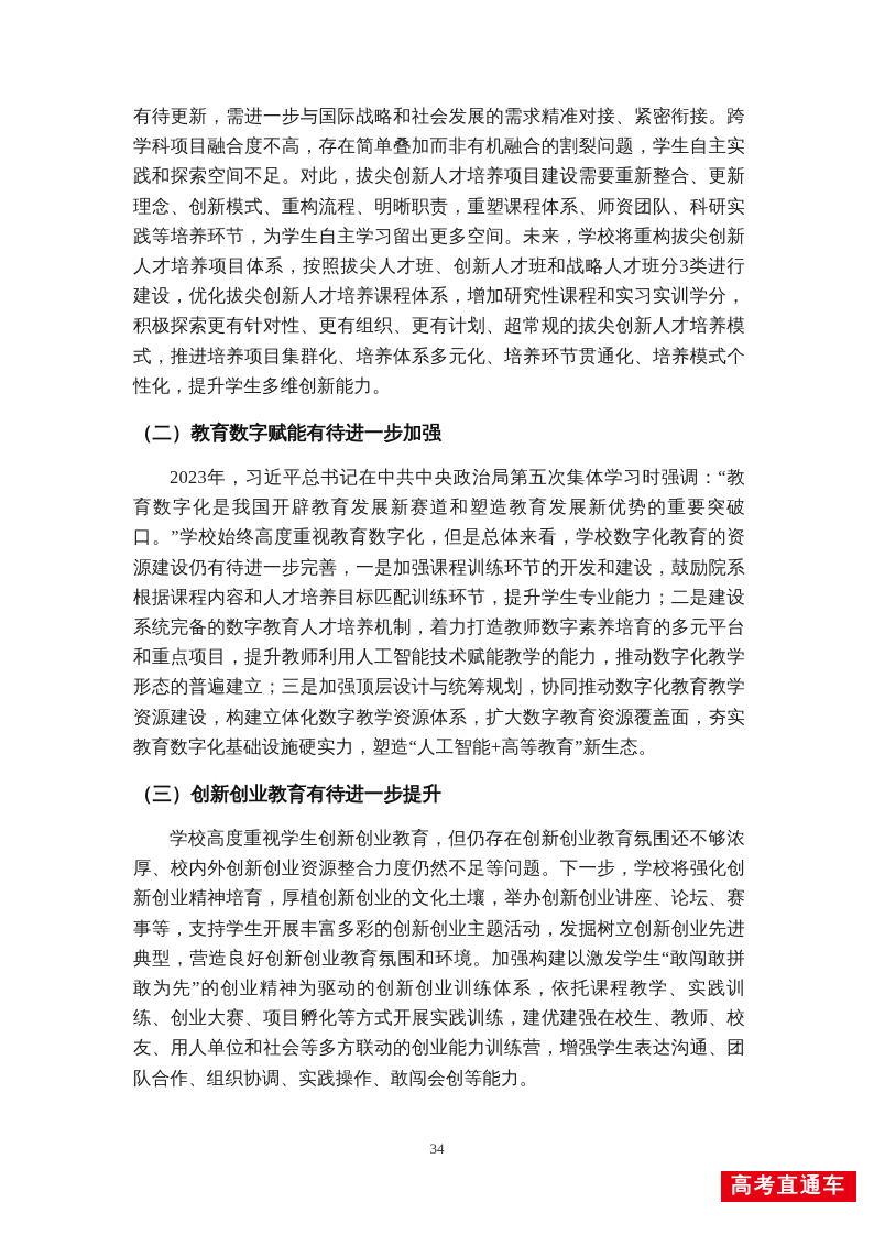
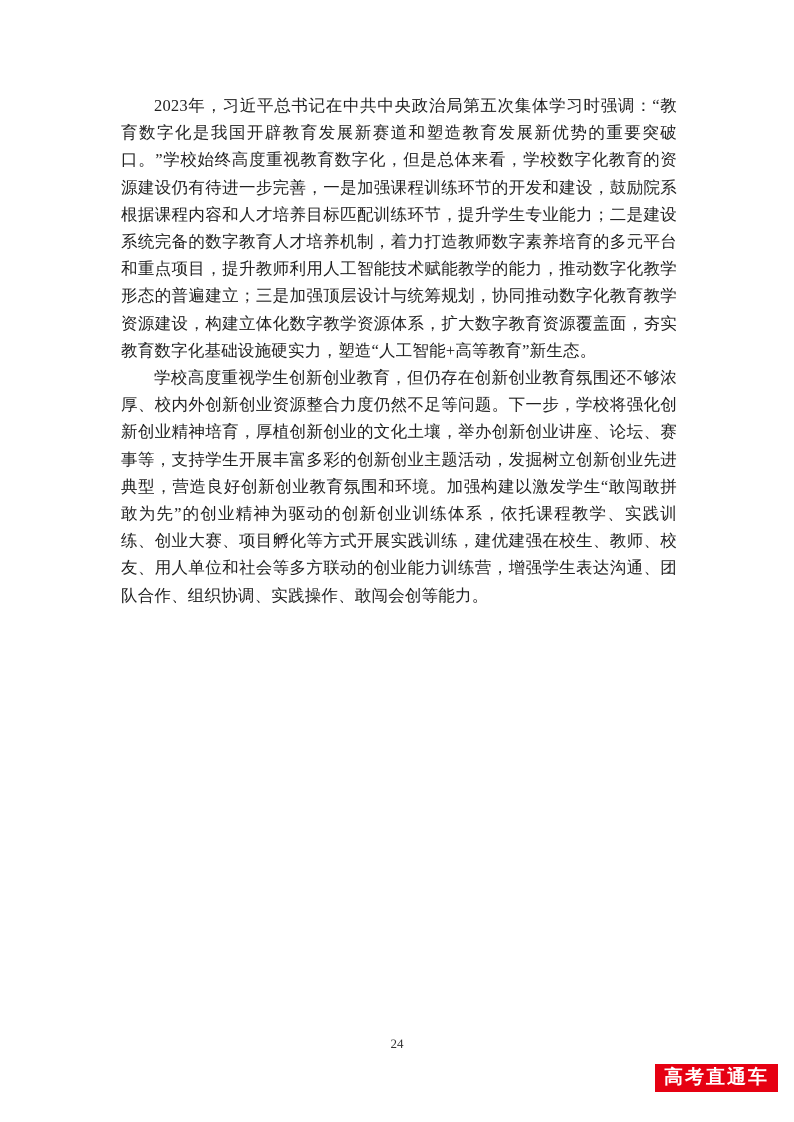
- 有待更新，需进一步与国际战略和社会发展的需求精准对接、紧密衔接。跨学科项目融合度不高，存在简单叠加而非有机融合的割裂问题，学生自主实践和探索空间不足。对此，拔尖创新人才培养项目建设需要重新整合、更新理念、创新模式、重构流程、明晰职责，重塑课程体系、师资团队、科研实践等培养环节，为学生自主学习留出更多空间。未来，学校将重构拔尖创新人才培养项目体系，按照拔尖人才班、创新人才班和战略人才班分3类进行建设，优化拔尖创新人才培养课程体系，增加研究性课程和实习实训学分，积极探索更有针对性、更有组织、更有计划、超常规的拔尖创新人才培养模式，推进培养项目集群化、培养体系多元化、培养环节贯通化、培养模式个性化，提升学生多维创新能力。
- （二）教育数字赋能有待进一步加强
  2023年，习近平总书记在中共中央政治局第五次集体学习时强调：“教育数字化是我国开辟教育发展新赛道和塑造教育发展新优势的重要突破口。”学校始终高度重视教育数字化，但是总体来看，学校数字化教育的资源建设仍有待进一步完善，一是加强课程训练环节的开发和建设，鼓励院系根据课程内容和人才培养目标匹配训练环节，提升学生专业能力；二是建设系统完备的数字教育人才培养机制，着力打造教师数字素养培育的多元平台和重点项目，提升教师利用人工智能技术赋能教学的能力，推动数字化教学形态的普遍建立；三是加强顶层设计与统筹规划，协同推动数字化教育教学资源建设，构建立体化数字教学资源体系，扩大数字教育资源覆盖面，夯实教育数字化基础设施硬实力，塑造“人工智能+高等教育”新生态。
- （三）创新创业教育有待进一步提升
  学校高度重视学生创新创业教育，但仍存在创新创业教育氛围还不够浓厚、校内外创新创业资源整合力度仍然不足等问题。下一步，学校将强化创新创业精神培育，厚植创新创业的文化土壤，举办创新创业讲座、论坛、赛事等，支持学生开展丰富多彩的创新创业主题活动，发掘树立创新创业先进典型，营造良好创新创业教育氛围和环境。加强构建以激发学生“敢闯敢拼敢为先”的创业精神为驱动的创新创业训练体系，依托课程教学、实践训练、创业大赛、项目孵化等方式开展实践训练，建优建强在校生、教师、校友、用人单位和社会等多方联动的创业能力训练营，增强学生表达沟通、团队合作、组织协调、实践操作、敢闯会创等能力。
- 34
+ 24
  高考直通车
